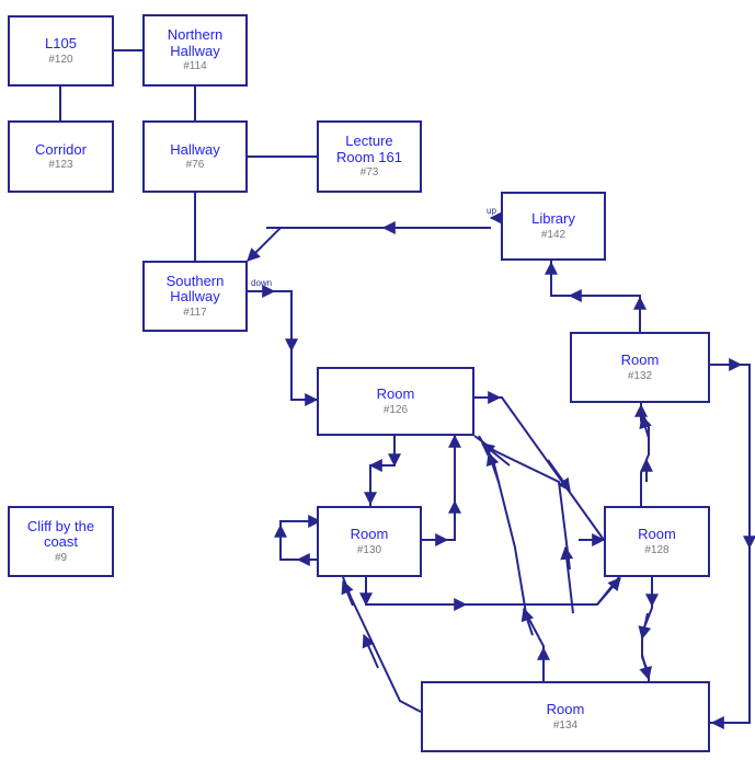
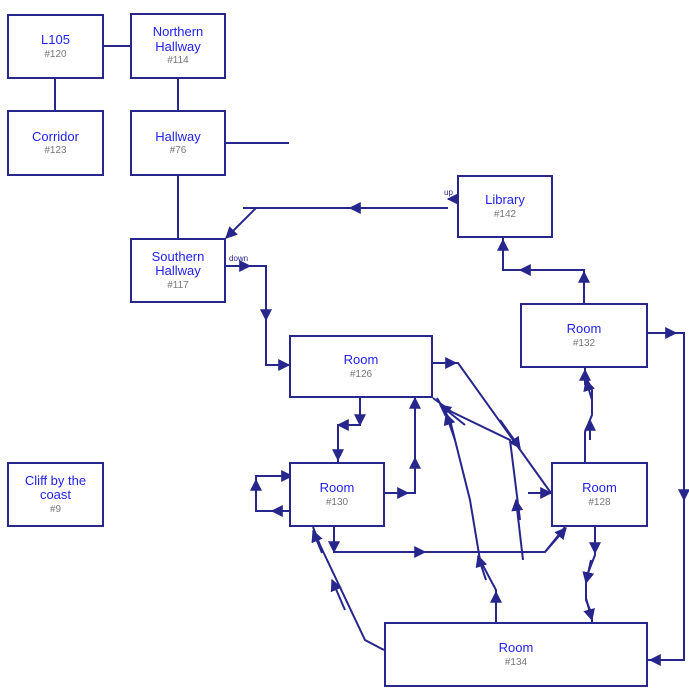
  L105
  #120
  Northern
  Hallway
  #114
  Corridor
  #123
  Hallway
  #76
- Lecture
- Room 161
- #73
  Library
  #142
  Southern
  Hallway
  #117
  Room
  #132
  Room
  #126
  Cliff by the
  coast
  #9
  Room
  #130
  Room
  #128
  Room
  #134
  up
  down
